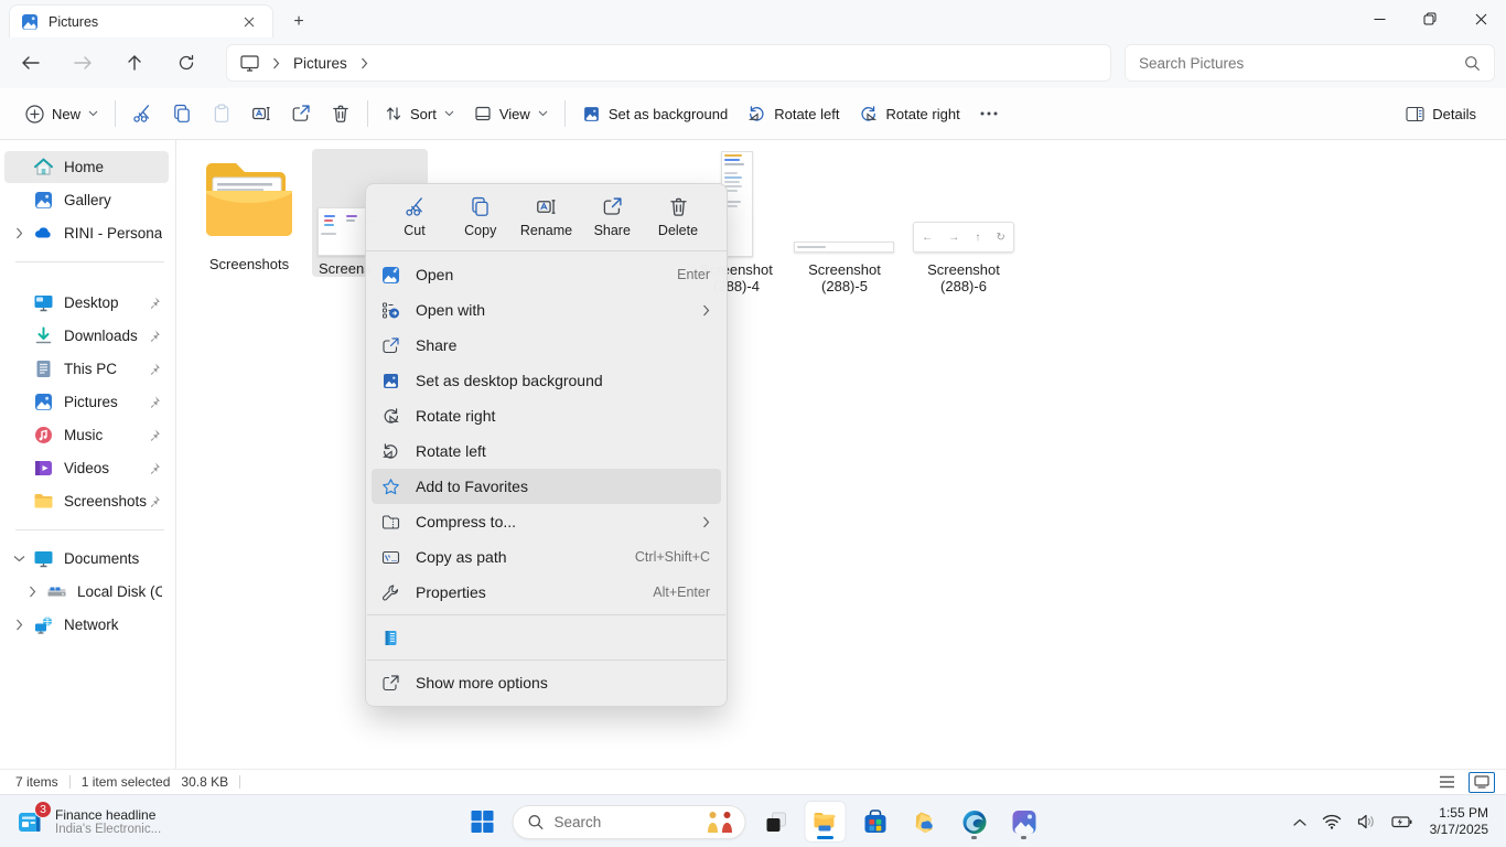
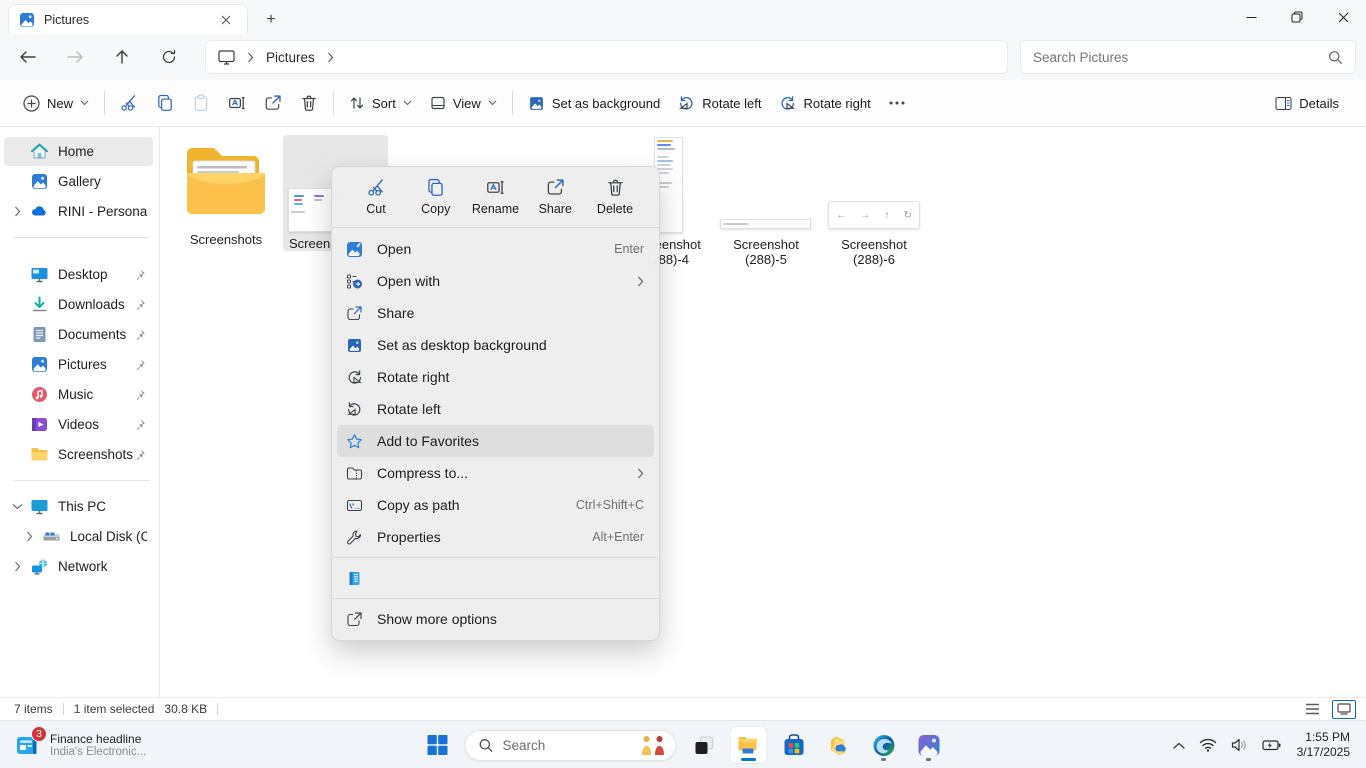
  Pictures
  +
  Pictures
  Search Pictures
  New
  Sort
  View
  Set as background
  Rotate left
  Rotate right
  Details
  Home
  Gallery
  RINI - Persona
  Desktop
  Downloads
- This PC
+ Documents
  Pictures
  Music
  Videos
  Screenshots
- Documents
+ This PC
  Local Disk (C
  Network
  Screenshots
  Screen
  88)-4
  Screenshot
  (288)-5
  ←
  →
  ↑
  ↻
  Screenshot
  (288)-6
  Cut
  Copy
  Rename
  Share
  Delete
  Open
  Enter
  Open with
  Share
  Set as desktop background
  Rotate right
  Rotate left
  Add to Favorites
  Compress to...
  Copy as path
  Ctrl+Shift+C
  Properties
  Alt+Enter
  Show more options
  7 items
  1 item selected
  30.8 KB
  3
  Finance headline
  India's Electronic...
  Search
  1:55 PM
  3/17/2025
